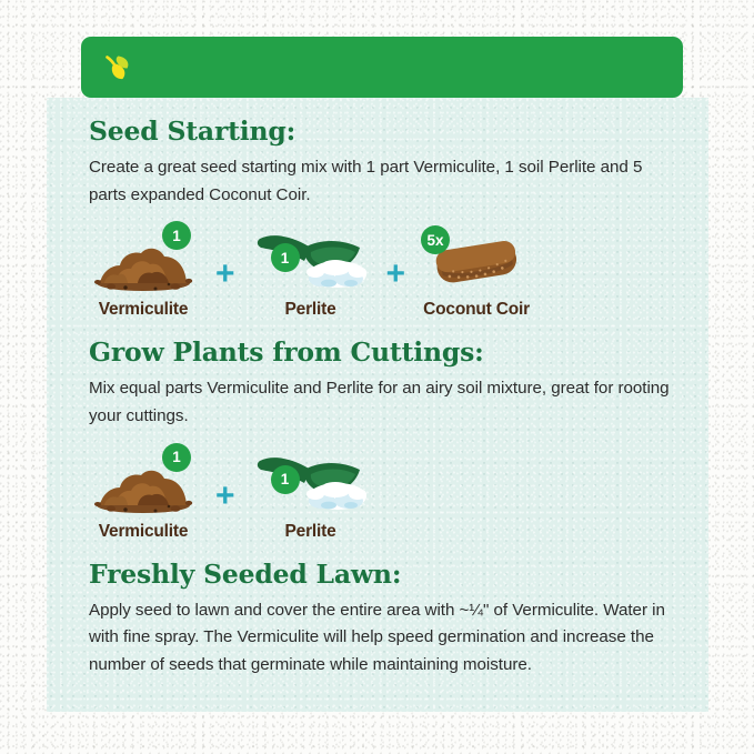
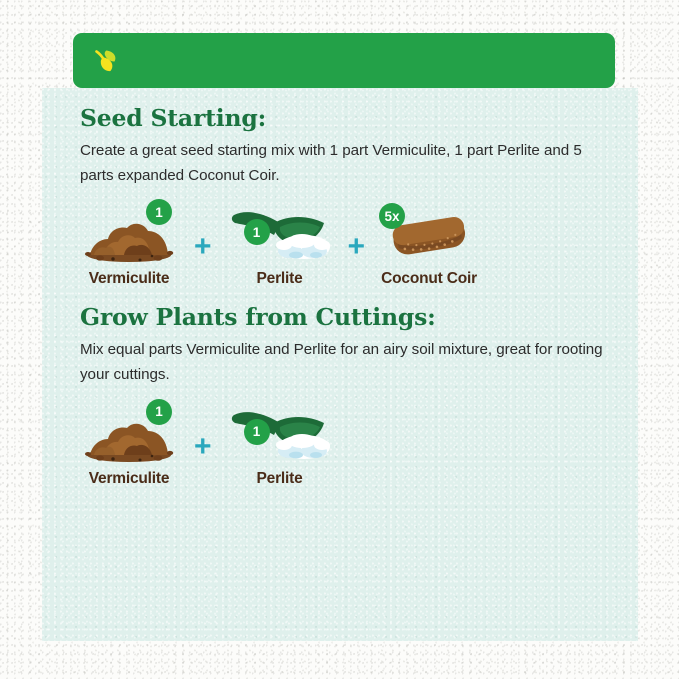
  Seed Starting:
- Create a great seed starting mix with 1 part Vermiculite, 1 soil Perlite and 5 parts expanded Coconut Coir.
+ Create a great seed starting mix with 1 part Vermiculite, 1 part Perlite and 5 parts expanded Coconut Coir.
  1
  Vermiculite
  +
  1
  Perlite
  +
  5x
  Coconut Coir
  Grow Plants from Cuttings:
  Mix equal parts Vermiculite and Perlite for an airy soil mixture, great for rooting your cuttings.
  1
  Vermiculite
  +
  1
  Perlite
- Freshly Seeded Lawn:
- Apply seed to lawn and cover the entire area with ~¼" of Vermiculite. Water in with fine spray. The Vermiculite will help speed germination and increase the number of seeds that germinate while maintaining moisture.
